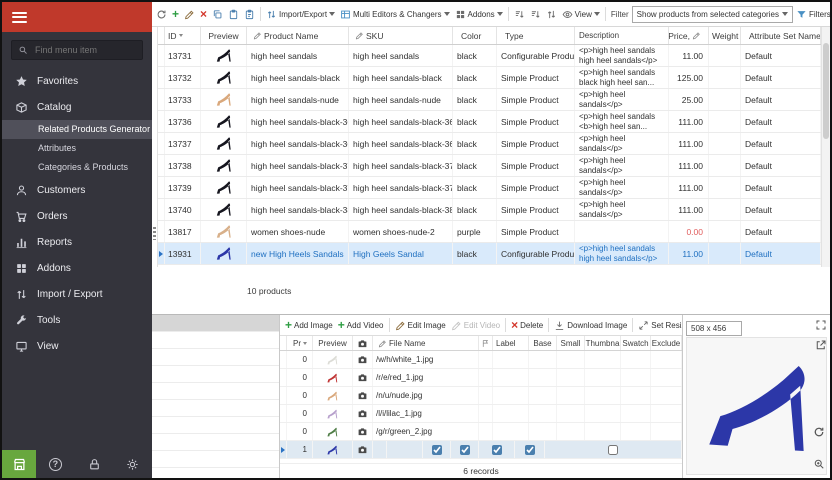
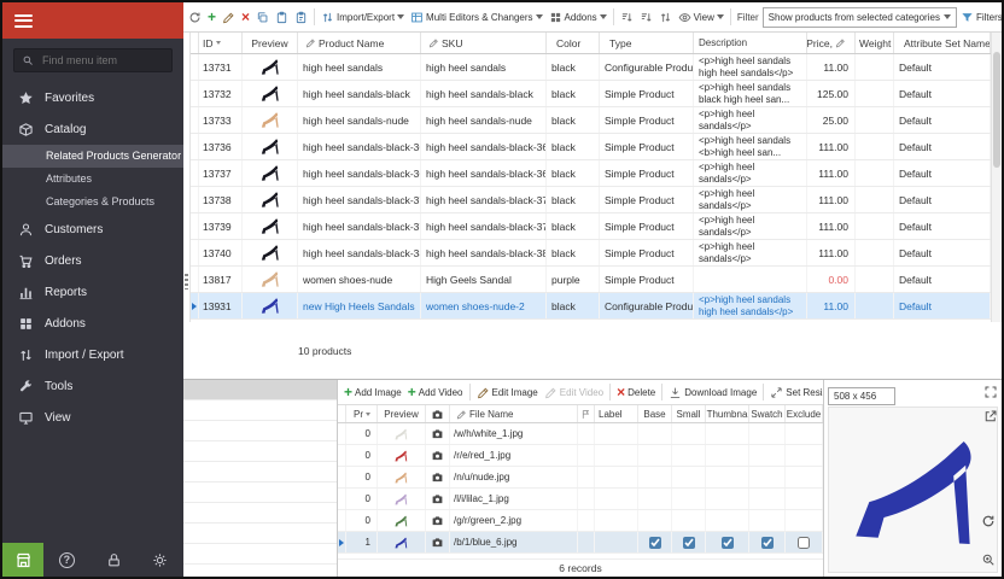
  Find menu item
  Favorites
  Catalog
  Related Products Generator
  Attributes
  Categories & Products
  Customers
  Orders
  Reports
  Addons
  Import / Export
  Tools
  View
  ?
  +
  ×
  Import/Export
  Multi Editors & Changers
  Addons
  View
  Filter
  Show products from selected categories
  Filters
  ID
  Preview
  Product Name
  SKU
  Color
  Type
  Description
  Price,
  Weight
  Attribute Set Name
  13731
  high heel sandals
  high heel sandals
  black
  Configurable Produ
  <p>high heel sandals high heel sandals</p>
  11.00
  Default
  13732
  high heel sandals-black
  high heel sandals-black
  black
  Simple Product
  <p>high heel sandals black high heel san...
  125.00
  Default
  13733
  high heel sandals-nude
  high heel sandals-nude
  black
  Simple Product
  <p>high heel sandals</p>
  25.00
  Default
  13736
  high heel sandals-black-3
  high heel sandals-black-36
  black
  Simple Product
  <p>high heel sandals <b>high heel san...
  111.00
  Default
  13737
  high heel sandals-black-3
  high heel sandals-black-36
  black
  Simple Product
  <p>high heel sandals</p>
  111.00
  Default
  13738
  high heel sandals-black-3
  high heel sandals-black-37
  black
  Simple Product
  <p>high heel sandals</p>
  111.00
  Default
  13739
  high heel sandals-black-3
  high heel sandals-black-37
  black
  Simple Product
  <p>high heel sandals</p>
  111.00
  Default
  13740
  high heel sandals-black-3
  high heel sandals-black-38
  black
  Simple Product
  <p>high heel sandals</p>
  111.00
  Default
  13817
  women shoes-nude
- women shoes-nude-2
+ High Geels Sandal
  purple
  Simple Product
  0.00
  Default
  13931
  new High Heels Sandals
- High Geels Sandal
+ women shoes-nude-2
  black
  Configurable Produ
  <p>high heel sandals high heel sandals</p>
  11.00
  Default
  10 products
  +
  Add Image
  +
  Add Video
  Edit Image
  Edit Video
  ×
  Delete
  Download Image
  Pr
  Preview
  File Name
  Label
  Base
  Small
  Thumbna
  Swatch
  Exclude
  0
  /w/h/white_1.jpg
  0
  /r/e/red_1.jpg
  0
  /n/u/nude.jpg
  0
  /l/i/lilac_1.jpg
  0
  /g/r/green_2.jpg
  1
+ /b/1/blue_6.jpg
  6 records
  508 x 456
